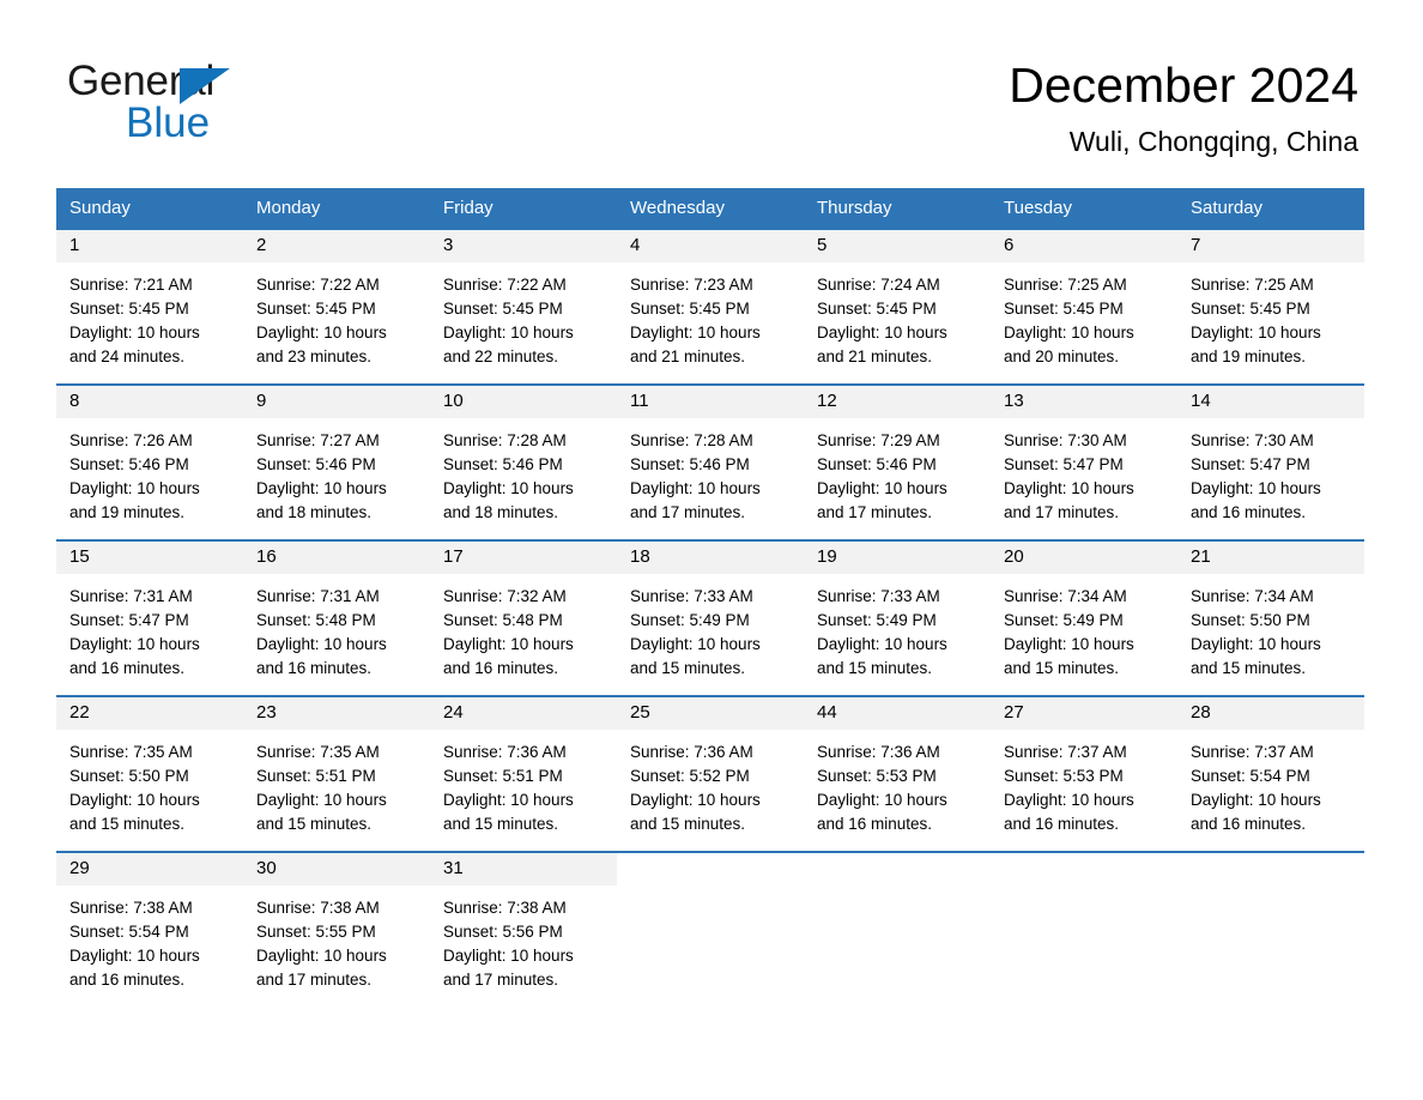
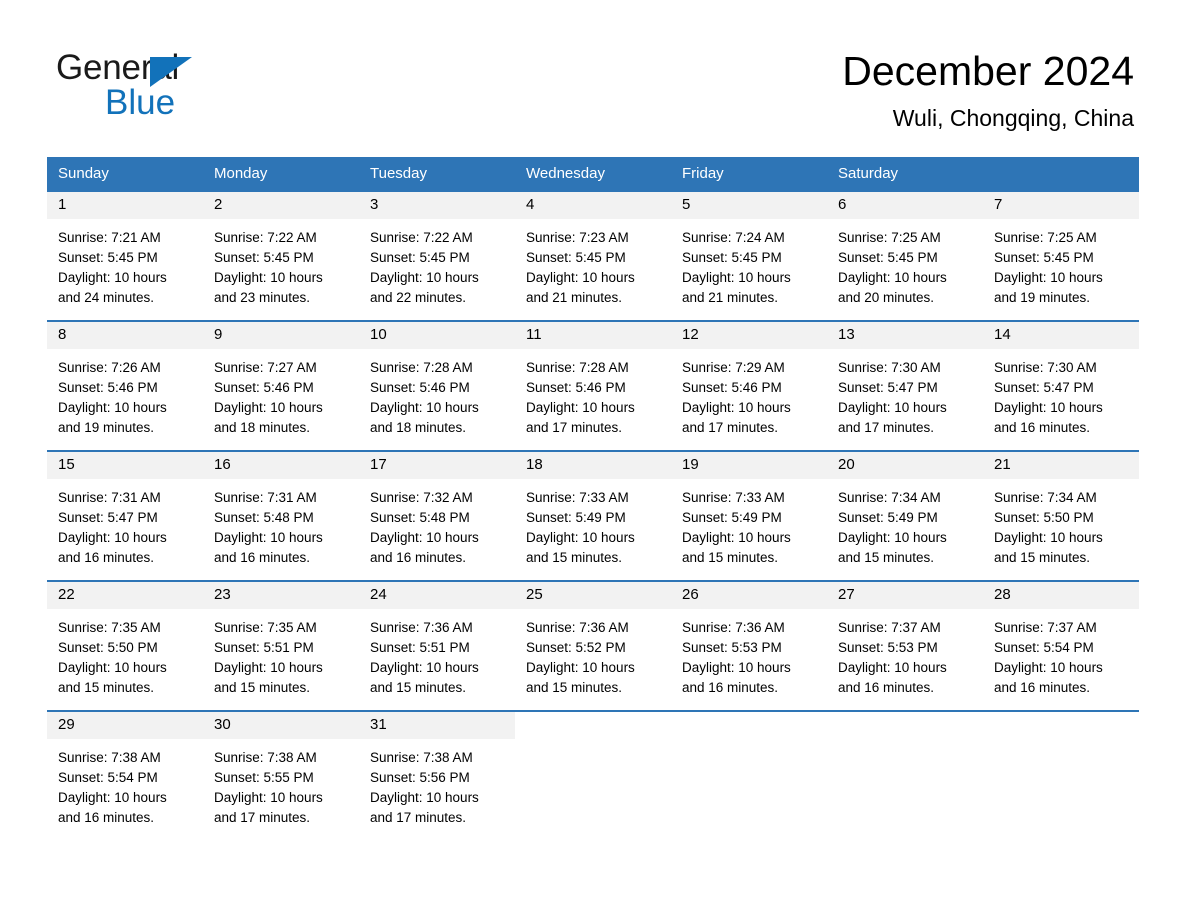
  General
  Blue
  December 2024
  Wuli, Chongqing, China
  Sunday
  Monday
- Friday
+ Tuesday
  Wednesday
- Thursday
- Tuesday
+ Friday
  Saturday
  1
  Sunrise: 7:21 AM
  Sunset: 5:45 PM
  Daylight: 10 hours
  and 24 minutes.
  2
  Sunrise: 7:22 AM
  Sunset: 5:45 PM
  Daylight: 10 hours
  and 23 minutes.
  3
  Sunrise: 7:22 AM
  Sunset: 5:45 PM
  Daylight: 10 hours
  and 22 minutes.
  4
  Sunrise: 7:23 AM
  Sunset: 5:45 PM
  Daylight: 10 hours
  and 21 minutes.
  5
  Sunrise: 7:24 AM
  Sunset: 5:45 PM
  Daylight: 10 hours
  and 21 minutes.
  6
  Sunrise: 7:25 AM
  Sunset: 5:45 PM
  Daylight: 10 hours
  and 20 minutes.
  7
  Sunrise: 7:25 AM
  Sunset: 5:45 PM
  Daylight: 10 hours
  and 19 minutes.
  8
  Sunrise: 7:26 AM
  Sunset: 5:46 PM
  Daylight: 10 hours
  and 19 minutes.
  9
  Sunrise: 7:27 AM
  Sunset: 5:46 PM
  Daylight: 10 hours
  and 18 minutes.
  10
  Sunrise: 7:28 AM
  Sunset: 5:46 PM
  Daylight: 10 hours
  and 18 minutes.
  11
  Sunrise: 7:28 AM
  Sunset: 5:46 PM
  Daylight: 10 hours
  and 17 minutes.
  12
  Sunrise: 7:29 AM
  Sunset: 5:46 PM
  Daylight: 10 hours
  and 17 minutes.
  13
  Sunrise: 7:30 AM
  Sunset: 5:47 PM
  Daylight: 10 hours
  and 17 minutes.
  14
  Sunrise: 7:30 AM
  Sunset: 5:47 PM
  Daylight: 10 hours
  and 16 minutes.
  15
  Sunrise: 7:31 AM
  Sunset: 5:47 PM
  Daylight: 10 hours
  and 16 minutes.
  16
  Sunrise: 7:31 AM
  Sunset: 5:48 PM
  Daylight: 10 hours
  and 16 minutes.
  17
  Sunrise: 7:32 AM
  Sunset: 5:48 PM
  Daylight: 10 hours
  and 16 minutes.
  18
  Sunrise: 7:33 AM
  Sunset: 5:49 PM
  Daylight: 10 hours
  and 15 minutes.
  19
  Sunrise: 7:33 AM
  Sunset: 5:49 PM
  Daylight: 10 hours
  and 15 minutes.
  20
  Sunrise: 7:34 AM
  Sunset: 5:49 PM
  Daylight: 10 hours
  and 15 minutes.
  21
  Sunrise: 7:34 AM
  Sunset: 5:50 PM
  Daylight: 10 hours
  and 15 minutes.
  22
  Sunrise: 7:35 AM
  Sunset: 5:50 PM
  Daylight: 10 hours
  and 15 minutes.
  23
  Sunrise: 7:35 AM
  Sunset: 5:51 PM
  Daylight: 10 hours
  and 15 minutes.
  24
  Sunrise: 7:36 AM
  Sunset: 5:51 PM
  Daylight: 10 hours
  and 15 minutes.
  25
  Sunrise: 7:36 AM
  Sunset: 5:52 PM
  Daylight: 10 hours
  and 15 minutes.
- 44
+ 26
  Sunrise: 7:36 AM
  Sunset: 5:53 PM
  Daylight: 10 hours
  and 16 minutes.
  27
  Sunrise: 7:37 AM
  Sunset: 5:53 PM
  Daylight: 10 hours
  and 16 minutes.
  28
  Sunrise: 7:37 AM
  Sunset: 5:54 PM
  Daylight: 10 hours
  and 16 minutes.
  29
  Sunrise: 7:38 AM
  Sunset: 5:54 PM
  Daylight: 10 hours
  and 16 minutes.
  30
  Sunrise: 7:38 AM
  Sunset: 5:55 PM
  Daylight: 10 hours
  and 17 minutes.
  31
  Sunrise: 7:38 AM
  Sunset: 5:56 PM
  Daylight: 10 hours
  and 17 minutes.
